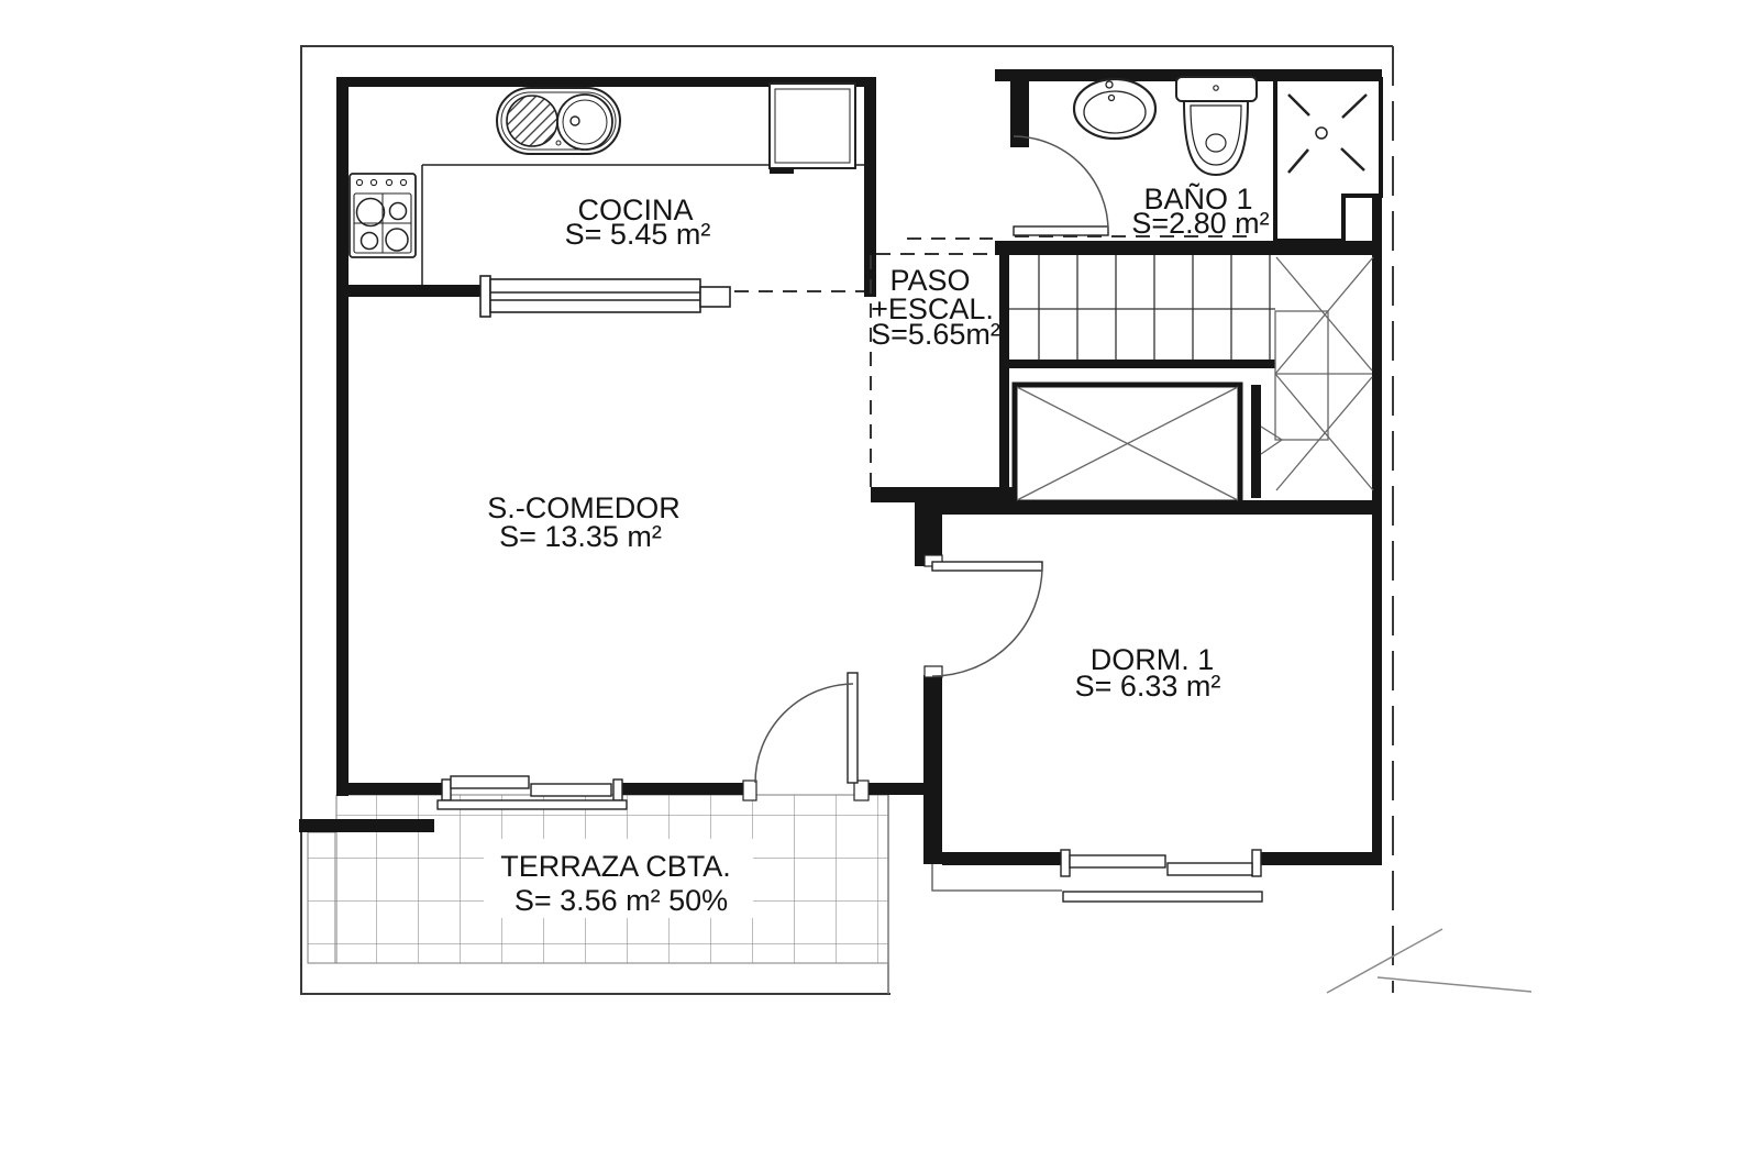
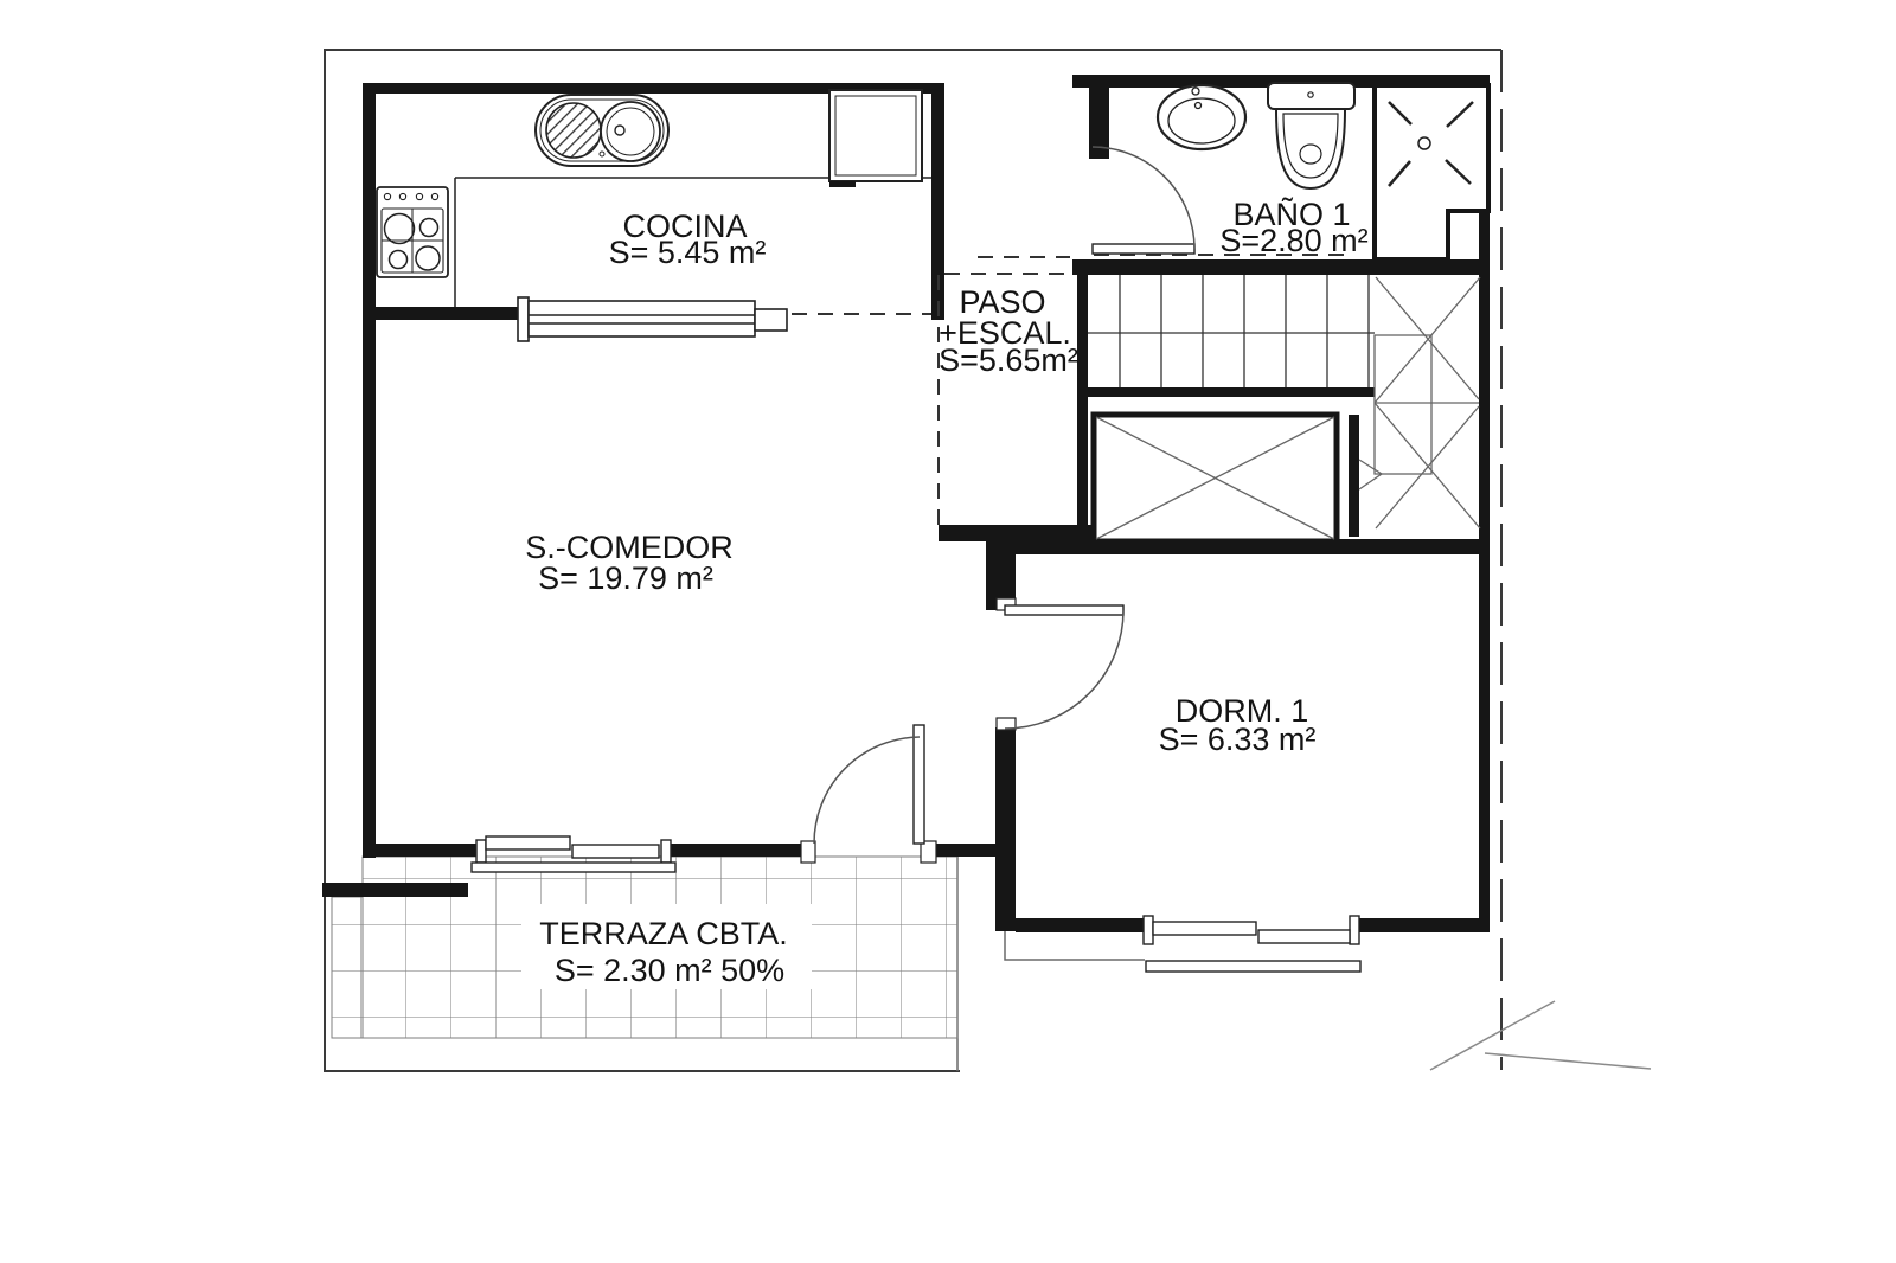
  COCINA
  S= 5.45 m²
  BAÑO 1
  S=2.80 m²
  PASO
  +ESCAL.
  S=5.65m²
  S.-COMEDOR
- S= 13.35 m²
+ S= 19.79 m²
  DORM. 1
  S= 6.33 m²
  TERRAZA CBTA.
- S= 3.56 m² 50%
+ S= 2.30 m² 50%
